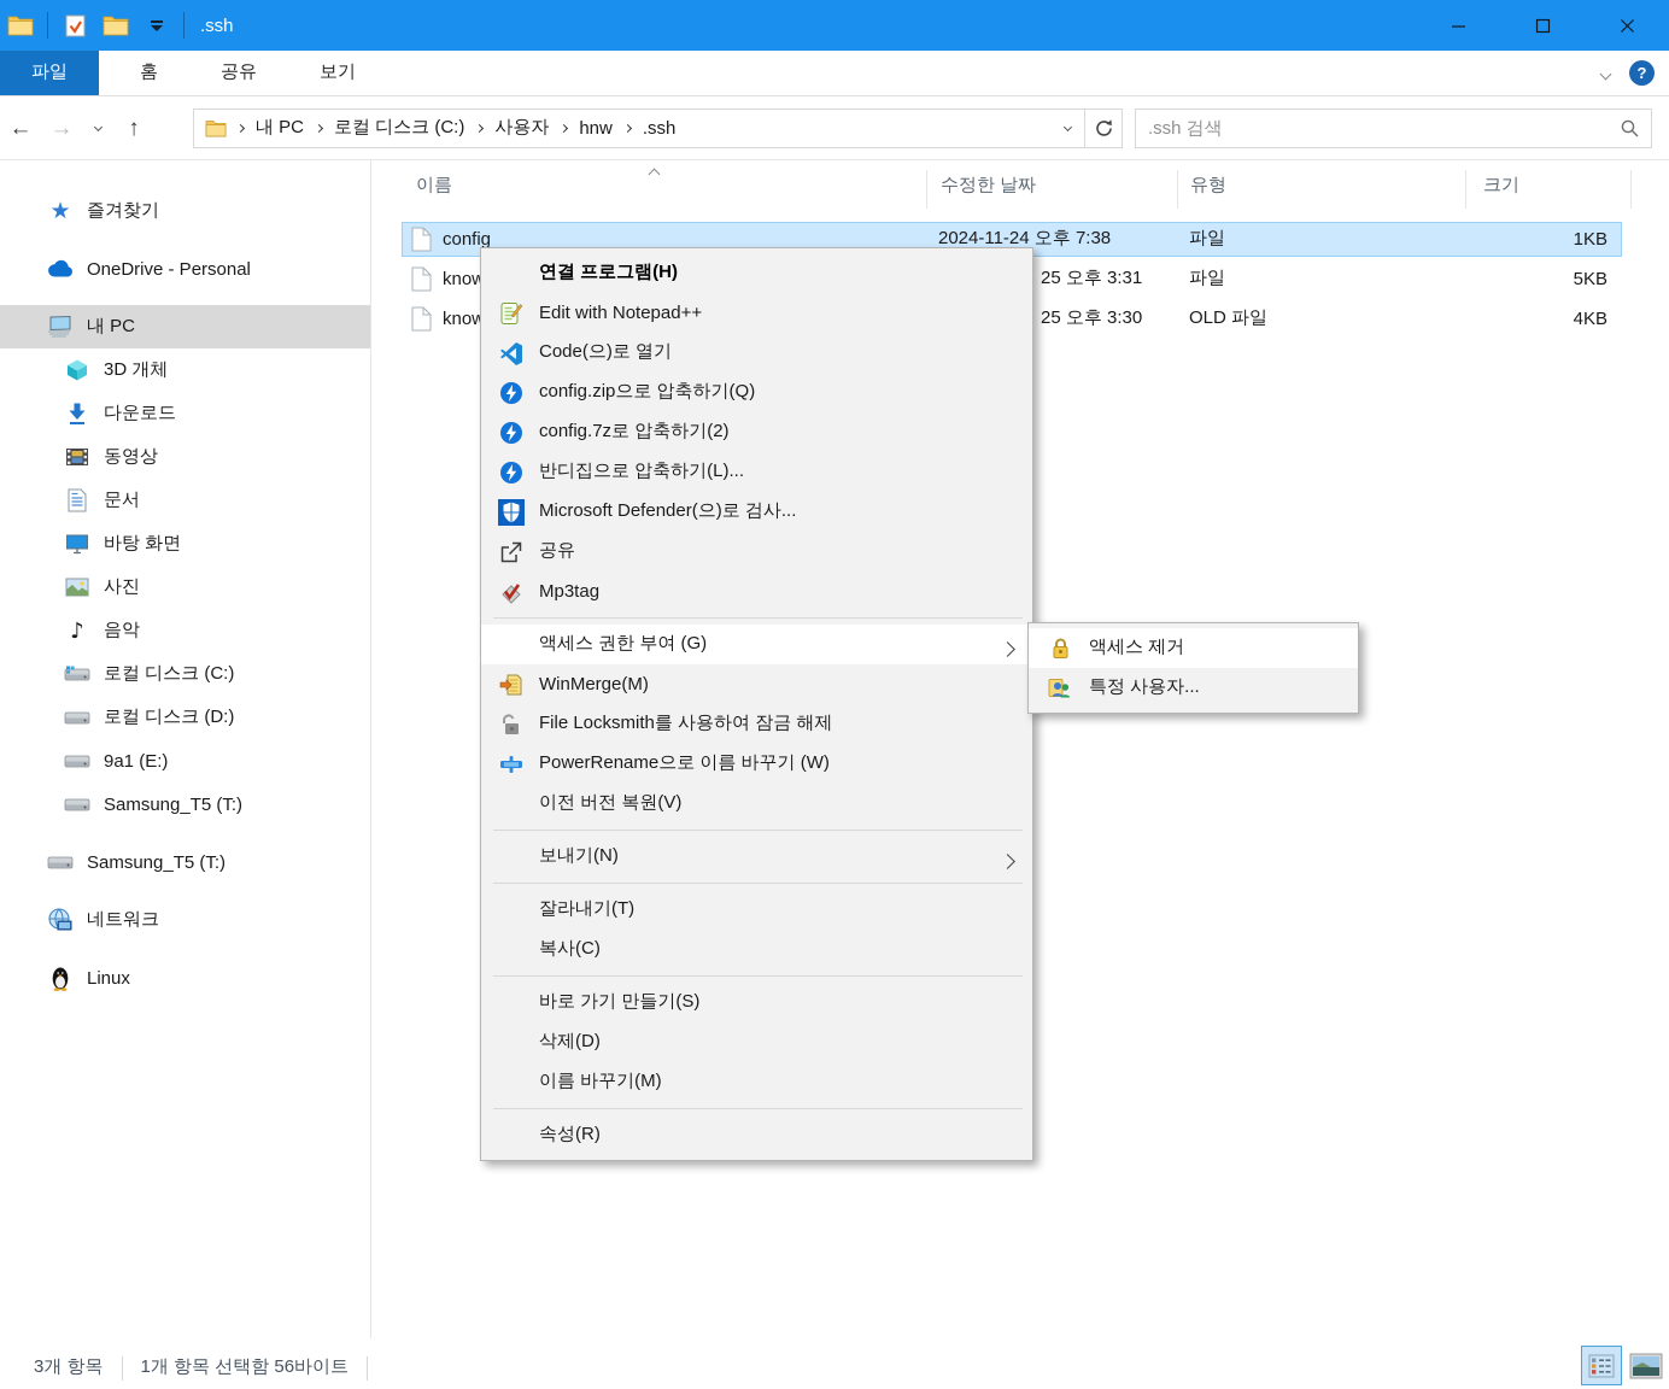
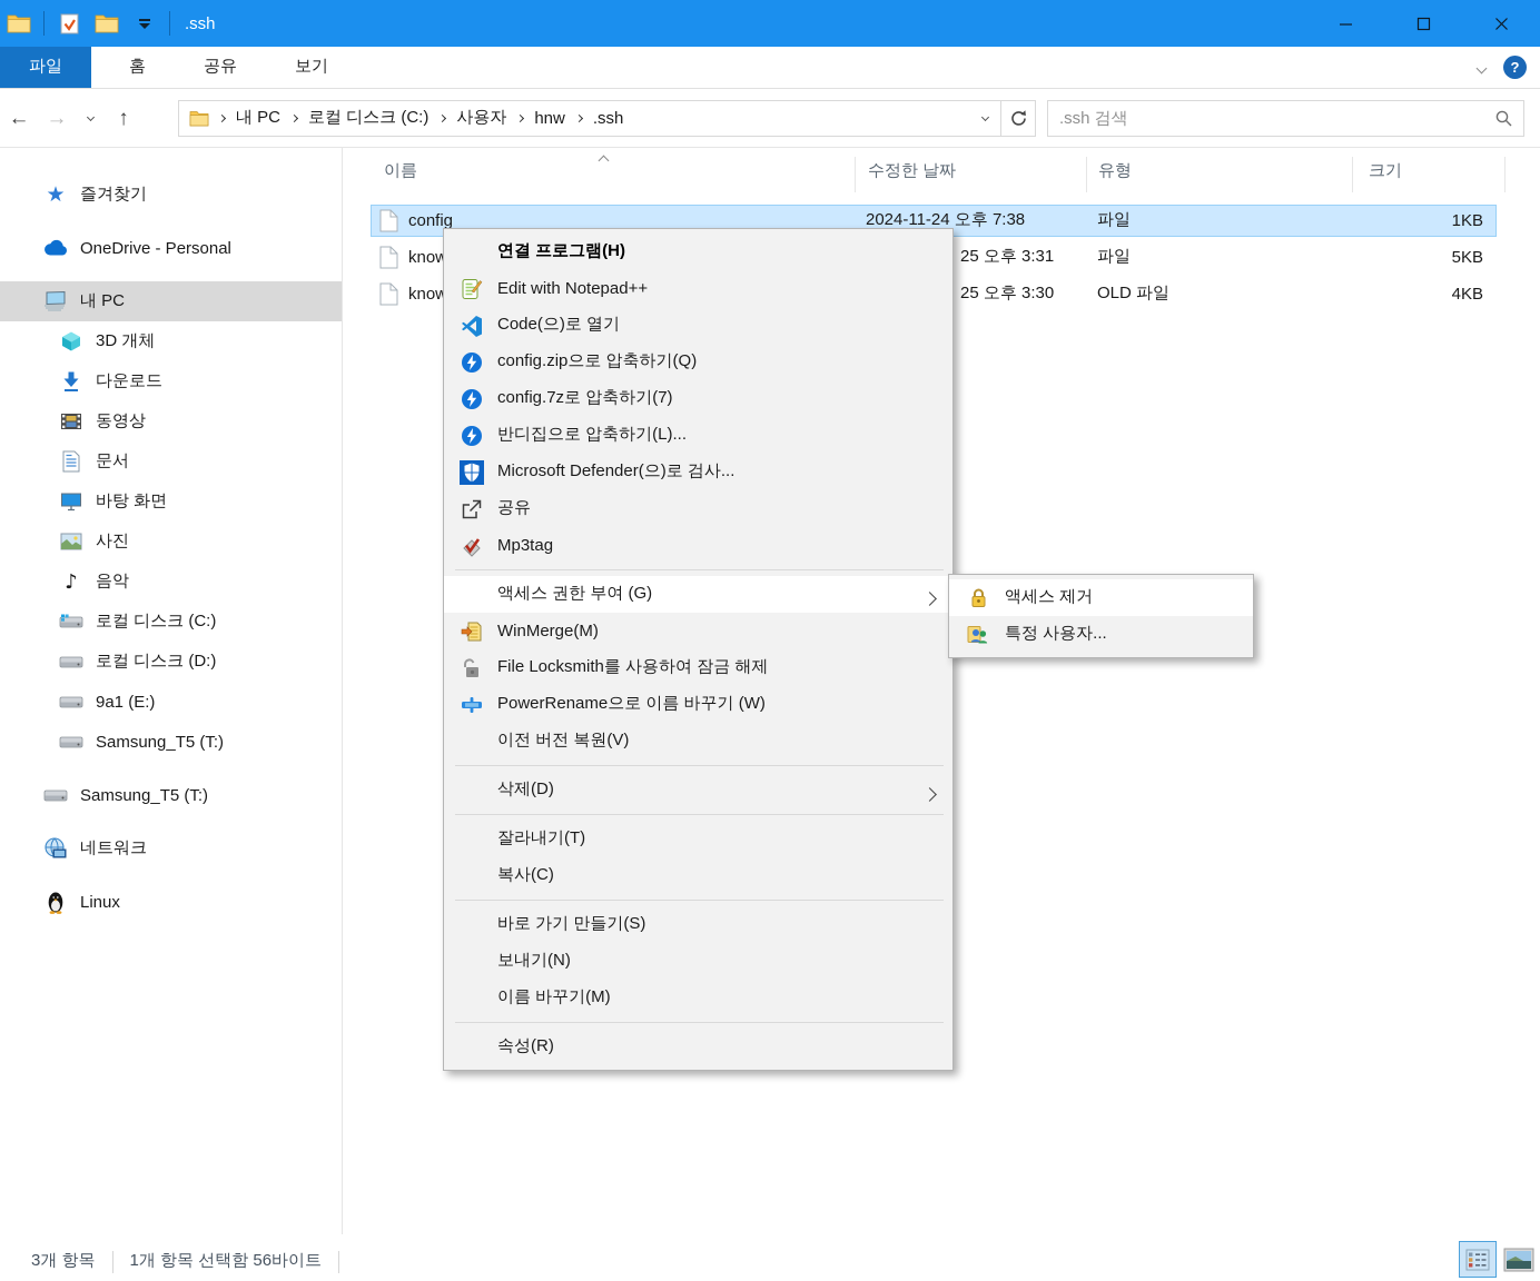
  .ssh
  파일
  홈
  공유
  보기
  ?
  ←
  →
  ↑
  내 PC
  로컬 디스크 (C:)
  사용자
  hnw
  .ssh
  .ssh 검색
  ★
  즐겨찾기
  OneDrive - Personal
  내 PC
  3D 개체
  다운로드
  동영상
  문서
  바탕 화면
  사진
  ♪
  음악
  로컬 디스크 (C:)
  로컬 디스크 (D:)
  9a1 (E:)
  Samsung_T5 (T:)
  Samsung_T5 (T:)
  네트워크
  Linux
  이름
  수정한 날짜
  유형
  크기
  config
  2024-11-24 오후 7:38
  파일
  1KB
  25 오후 3:31
  파일
  5KB
  25 오후 3:30
  OLD 파일
  4KB
  연결 프로그램(H)
  Edit with Notepad++
  Code(으)로 열기
  config.zip으로 압축하기(Q)
- config.7z로 압축하기(2)
+ config.7z로 압축하기(7)
  반디집으로 압축하기(L)...
  Microsoft Defender(으)로 검사...
  공유
  Mp3tag
  액세스 권한 부여 (G)
  WinMerge(M)
  File Locksmith를 사용하여 잠금 해제
  PowerRename으로 이름 바꾸기 (W)
  이전 버전 복원(V)
- 보내기(N)
+ 삭제(D)
  잘라내기(T)
  복사(C)
  바로 가기 만들기(S)
- 삭제(D)
+ 보내기(N)
  이름 바꾸기(M)
  속성(R)
  액세스 제거
  특정 사용자...
  3개 항목
  1개 항목 선택함 56바이트
